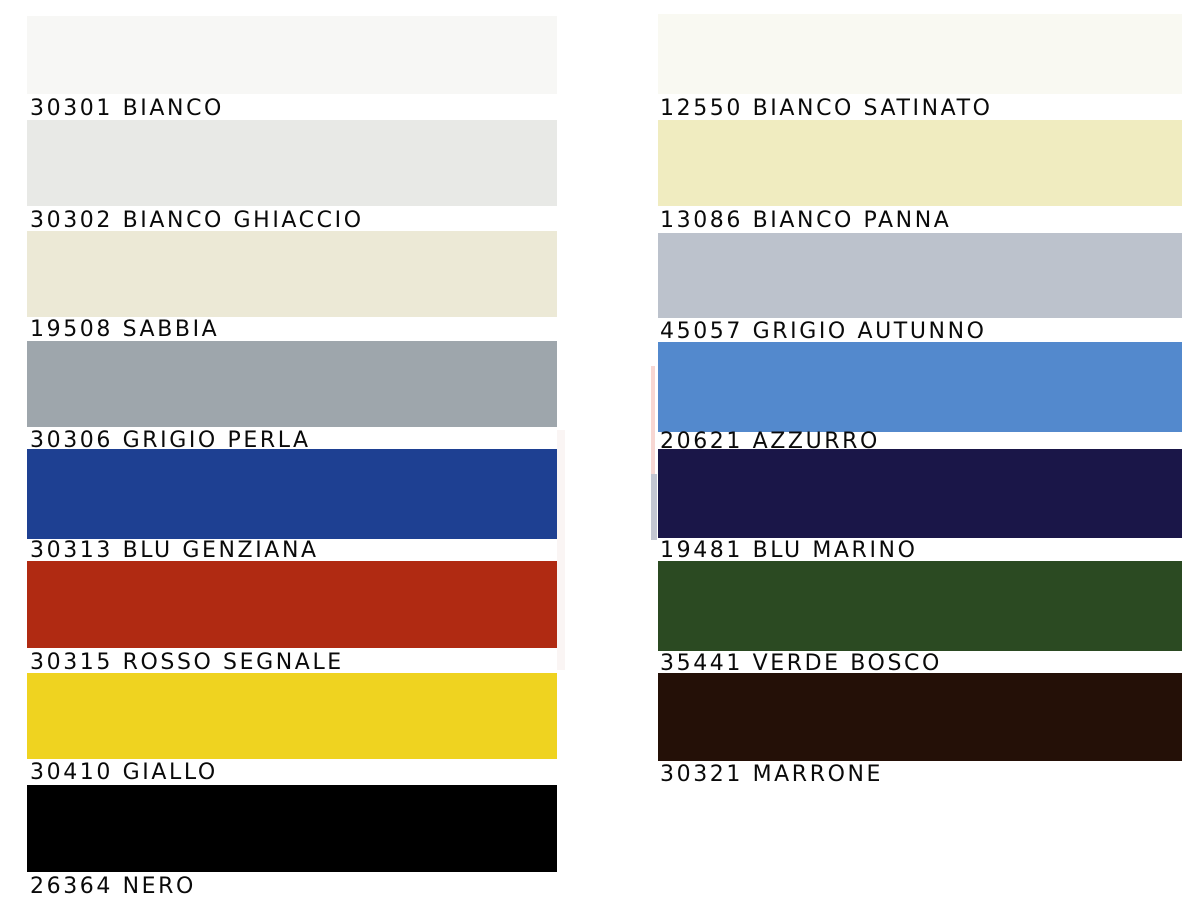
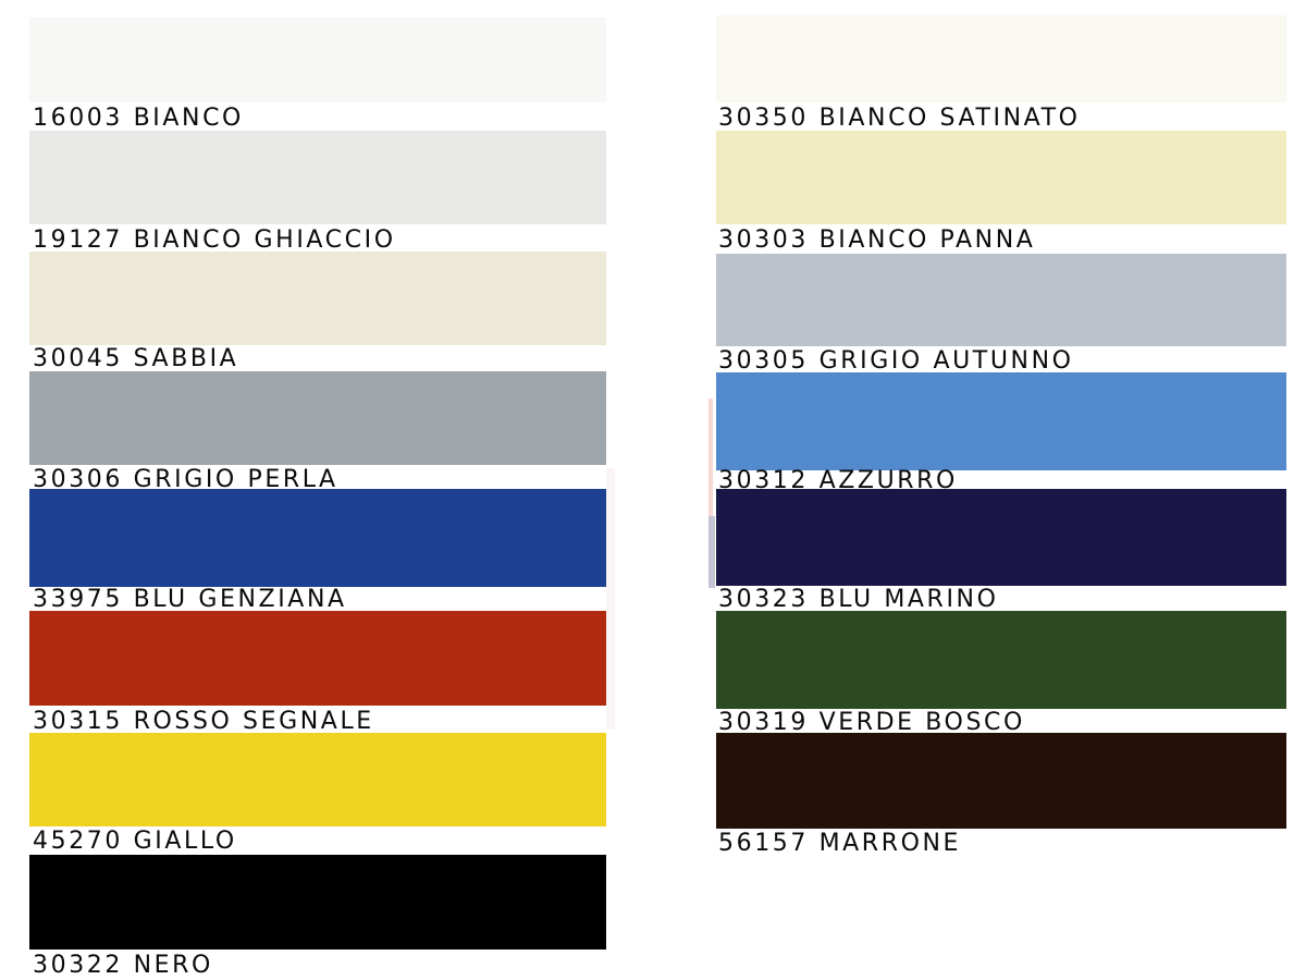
- 30301 BIANCO
+ 16003 BIANCO
- 30302 BIANCO GHIACCIO
+ 19127 BIANCO GHIACCIO
- 19508 SABBIA
+ 30045 SABBIA
  30306 GRIGIO PERLA
- 30313 BLU GENZIANA
+ 33975 BLU GENZIANA
  30315 ROSSO SEGNALE
- 30410 GIALLO
+ 45270 GIALLO
- 26364 NERO
+ 30322 NERO
- 12550 BIANCO SATINATO
+ 30350 BIANCO SATINATO
- 13086 BIANCO PANNA
+ 30303 BIANCO PANNA
- 45057 GRIGIO AUTUNNO
+ 30305 GRIGIO AUTUNNO
- 20621 AZZURRO
+ 30312 AZZURRO
- 19481 BLU MARINO
+ 30323 BLU MARINO
- 35441 VERDE BOSCO
+ 30319 VERDE BOSCO
- 30321 MARRONE
+ 56157 MARRONE
